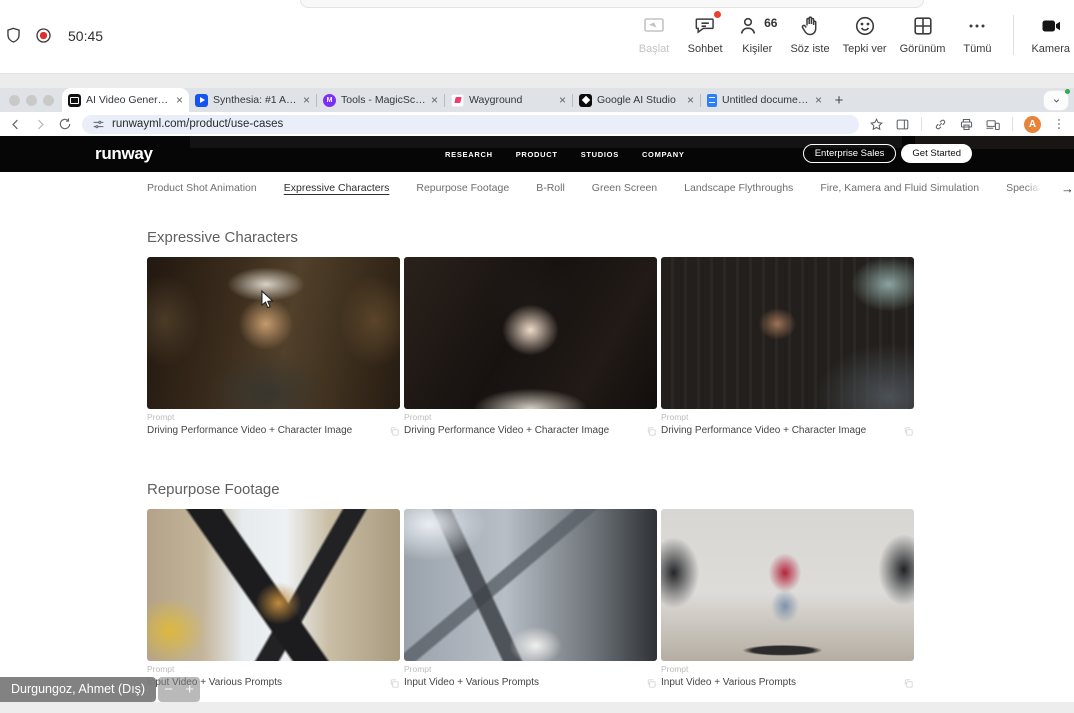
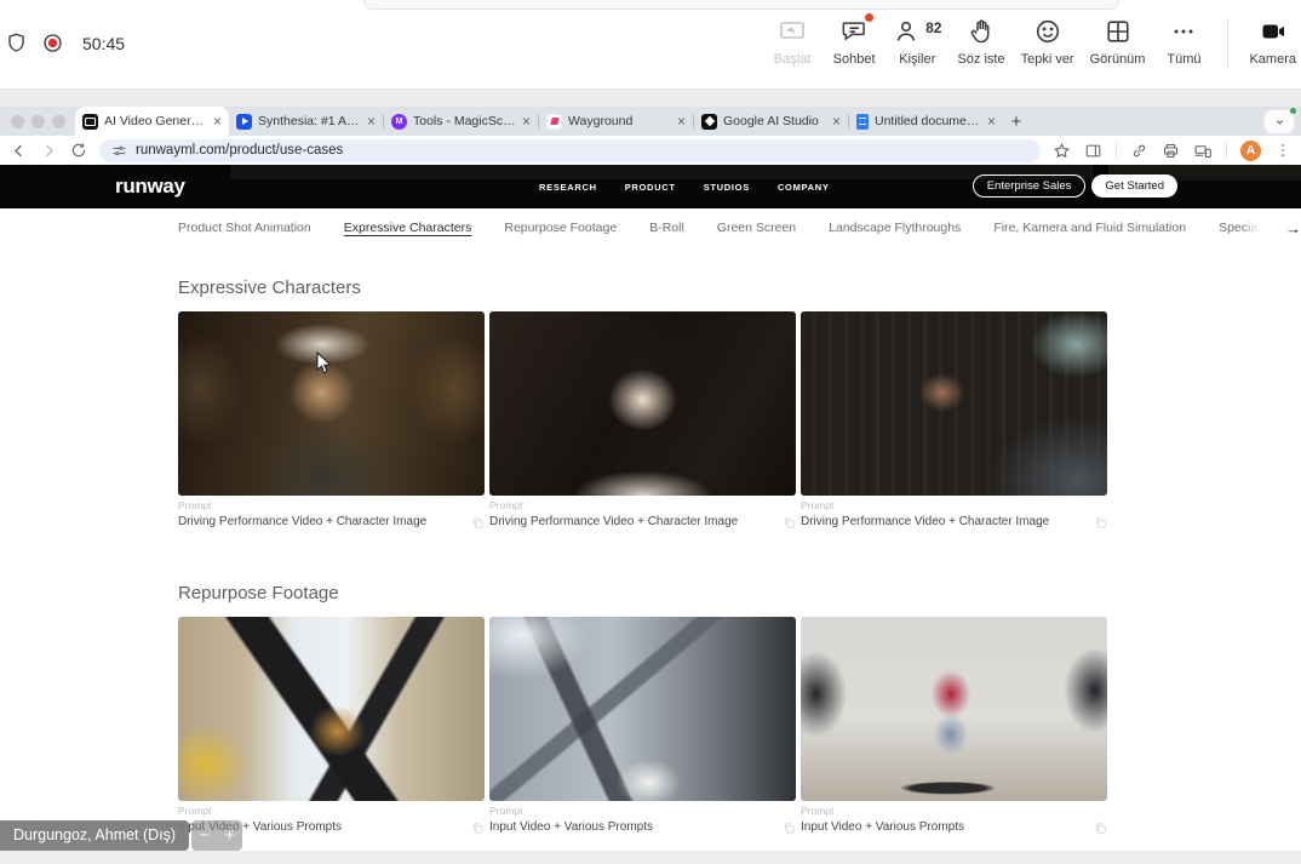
  50:45
  Başlat
  Sohbet
- 66
+ 82
  Kişiler
  Söz iste
  Tepki ver
  Görünüm
  Tümü
  Kamera
  ×
  ×
  Tools - MagicScho
  ×
  Wayground
  ×
  Google AI Studio
  ×
  ×
  +
  runwayml.com/product/use-cases
  A
  runway
  RESEARCH
  PRODUCT
  STUDIOS
  COMPANY
  Enterprise Sales
  Get Started
  Product Shot Animation
  Expressive Characters
  Repurpose Footage
  B-Roll
  Green Screen
  Landscape Flythroughs
  Fire, Kamera and Fluid Simulation
  →
  Expressive Characters
  Prompt
  Driving Performance Video + Character Image
  Prompt
  Driving Performance Video + Character Image
  Prompt
  Driving Performance Video + Character Image
  Repurpose Footage
  Prompt
  put Video + Various Prompts
  Prompt
  Input Video + Various Prompts
  Prompt
  Input Video + Various Prompts
  Durgungoz, Ahmet (Dış)
  −
  +
